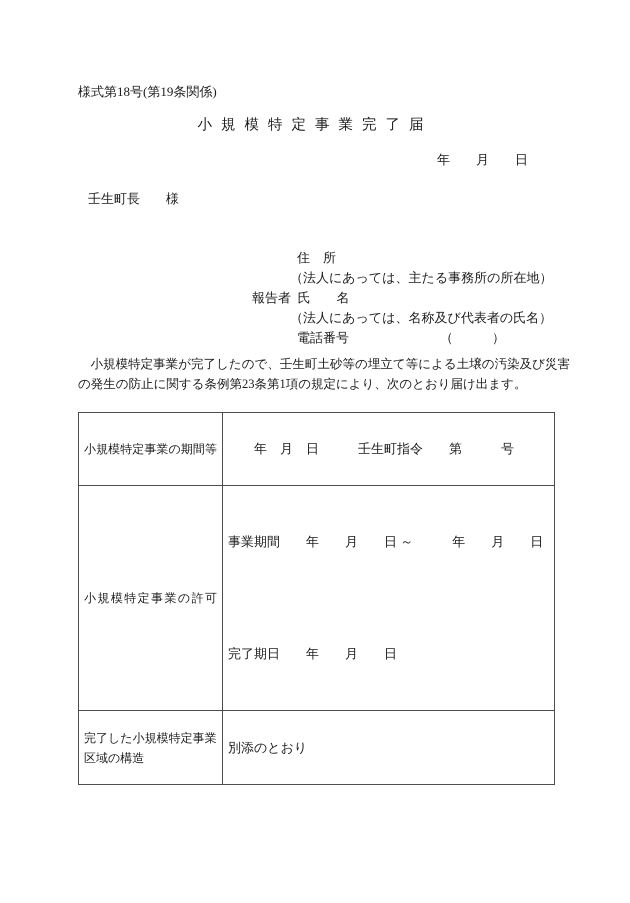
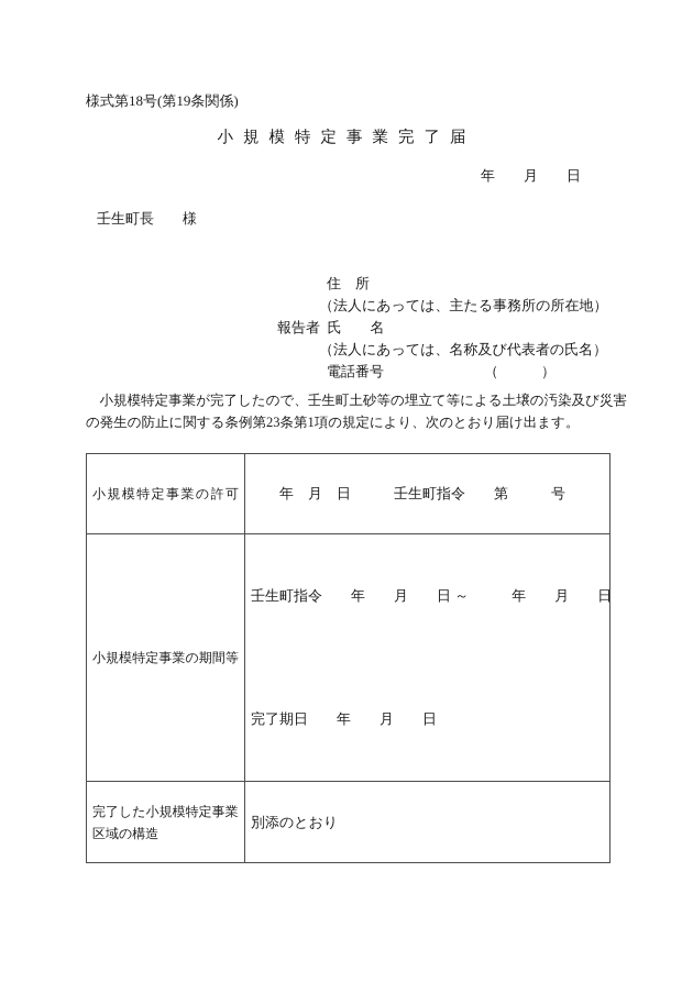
  様式第18号(第19条関係)
  小規模特定事業完了届
  年 月 日
  壬生町長 様
  住 所
  （法人にあっては、主たる事務所の所在地）
  報告者 氏 名
  （法人にあっては、名称及び代表者の氏名）
  電話番号 （ ）
  小規模特定事業が完了したので、壬生町土砂等の埋立て等による土壌の汚染及び災害の発生の防止に関する条例第23条第1項の規定により、次のとおり届け出ます。
- 小規模特定事業の期間等
+ 小規模特定事業の許可
  年 月 日 壬生町指令 第 号
- 小規模特定事業の許可
+ 小規模特定事業の期間等
- 事業期間 年 月 日 ～ 年 月 日
+ 壬生町指令 年 月 日 ～ 年 月 日
  完了期日 年 月 日
  完了した小規模特定事業
  区域の構造
  別添のとおり
